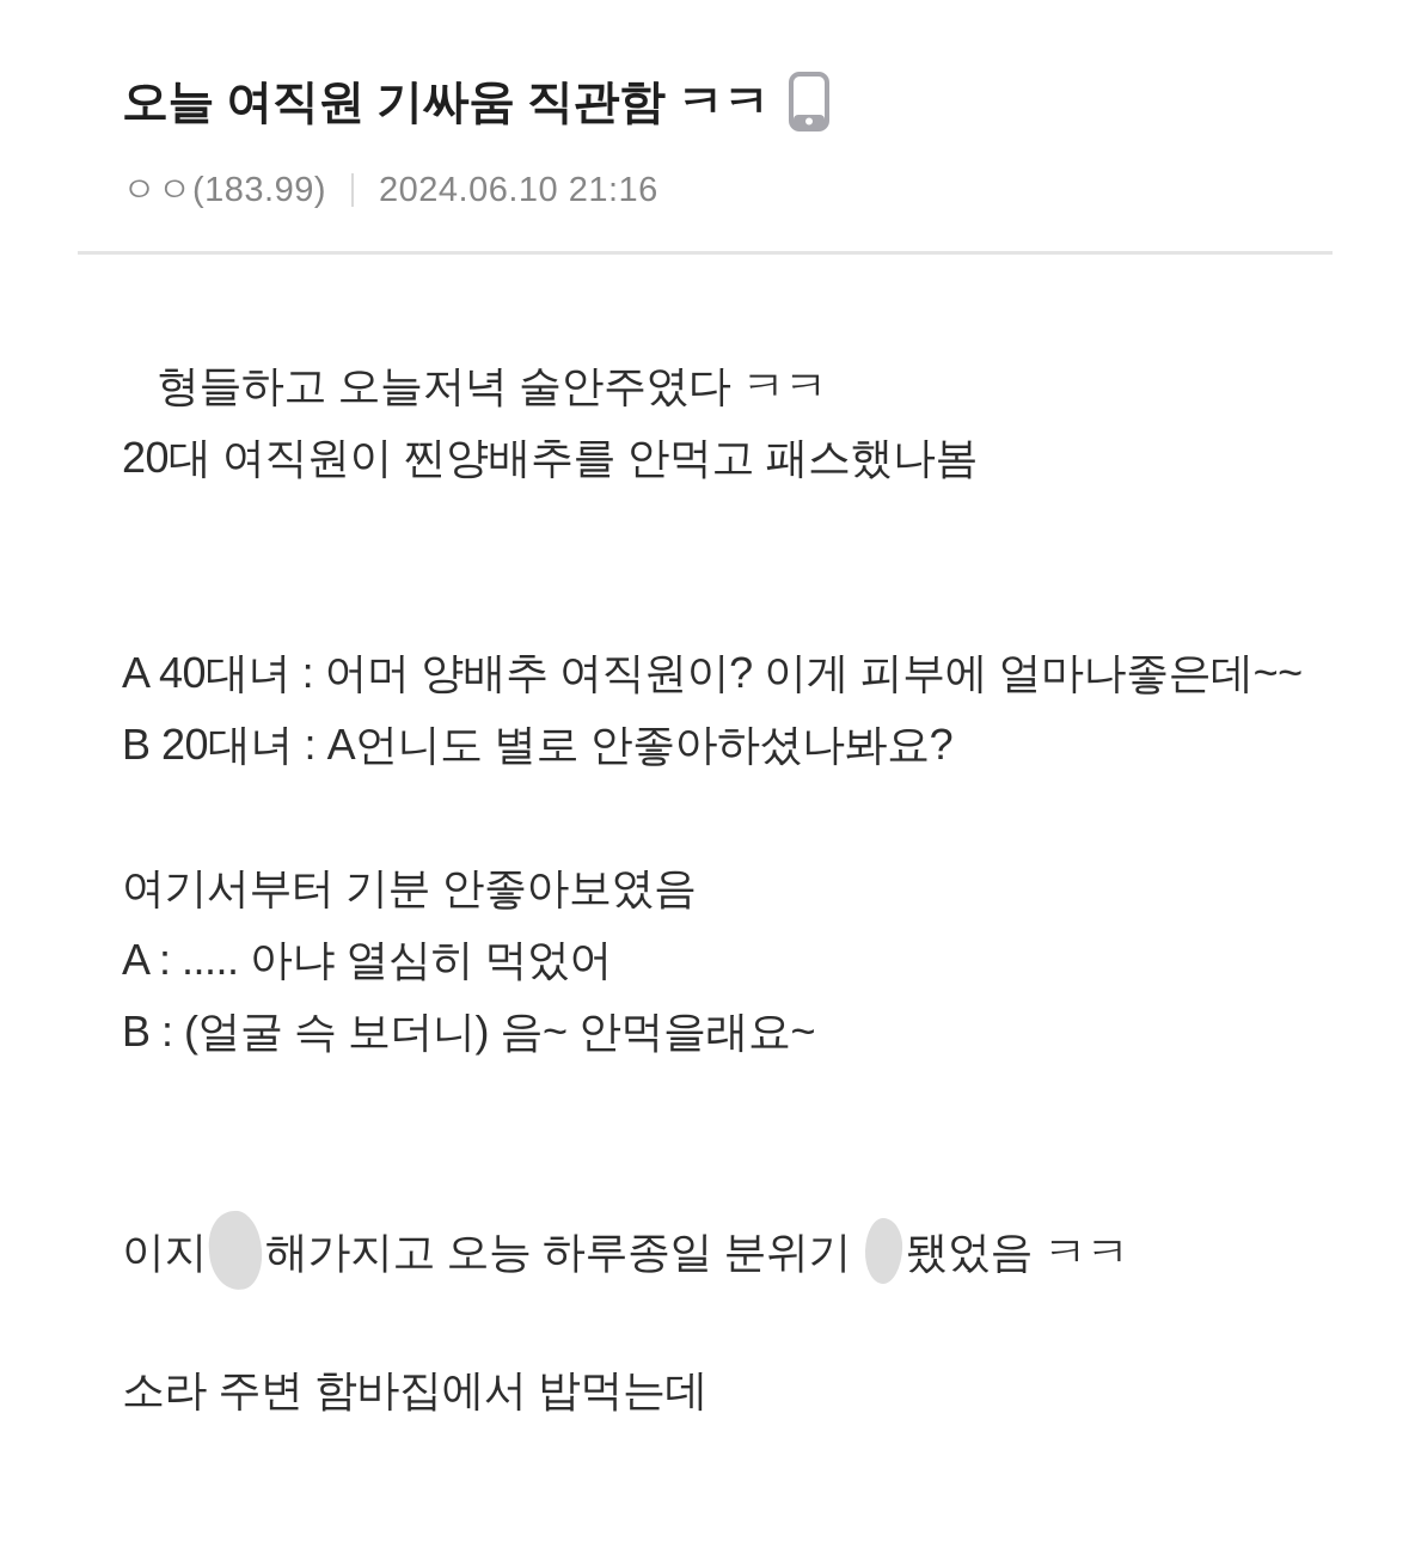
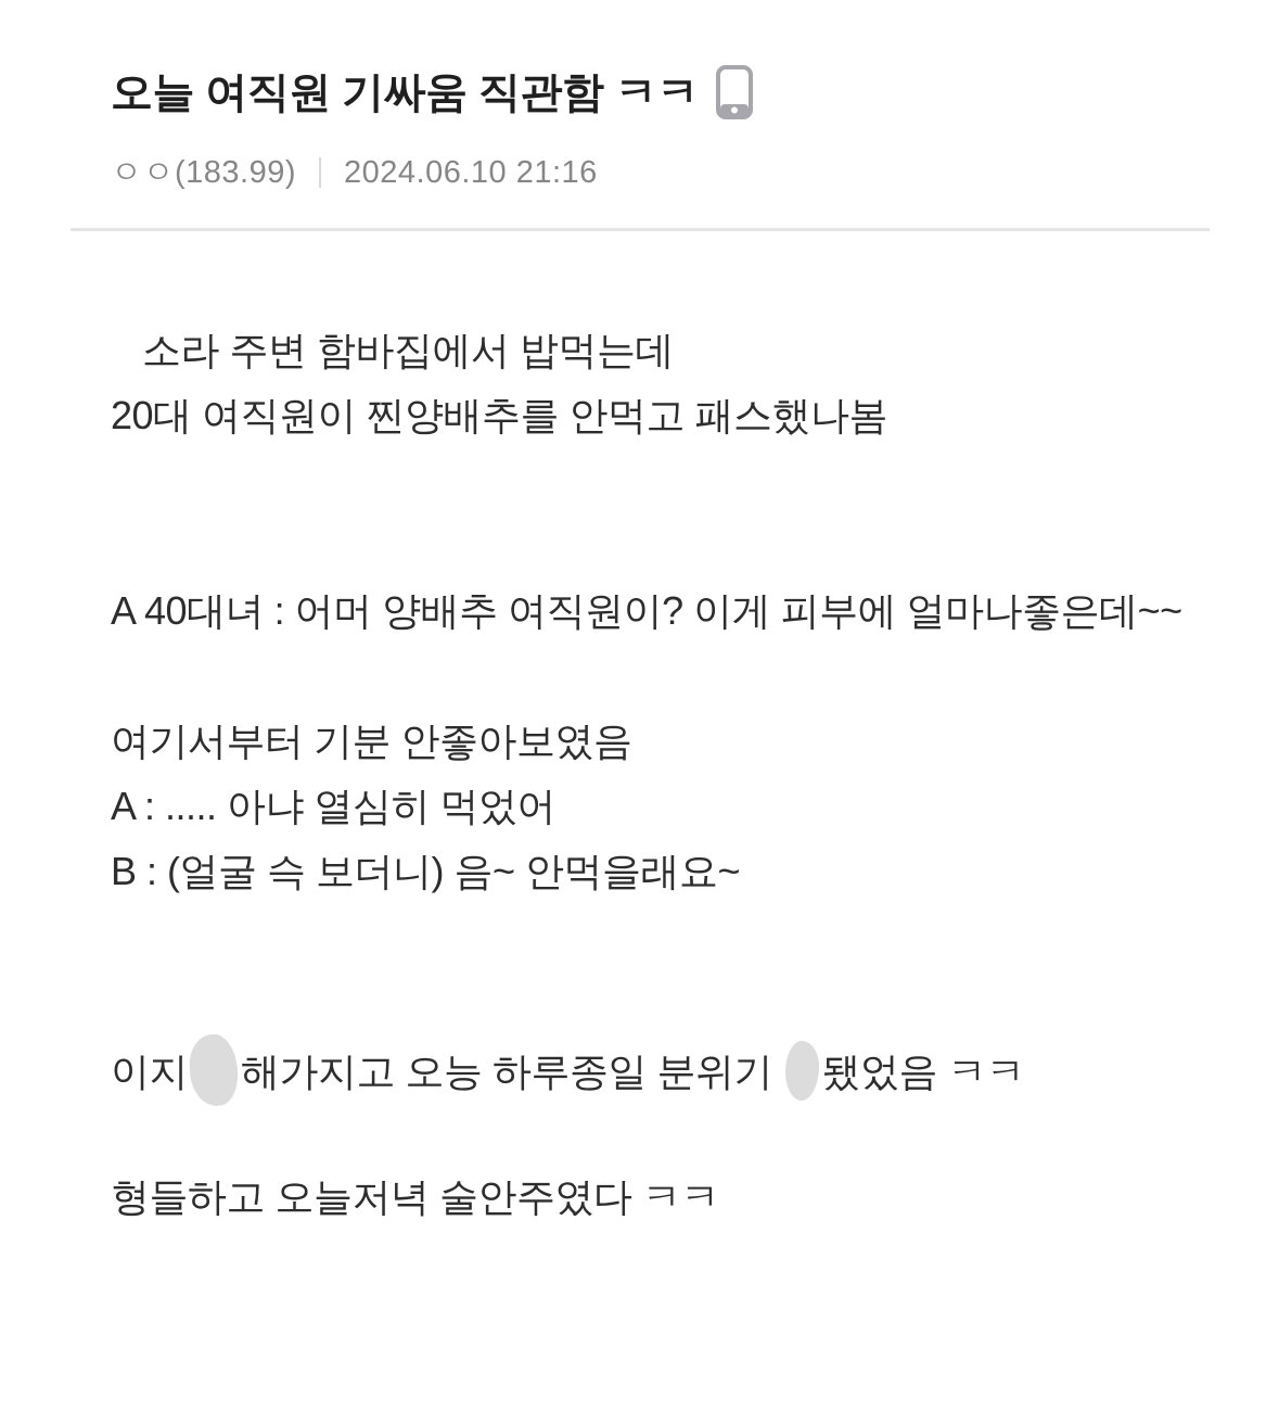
  오늘 여직원 기싸움 직관함 ㅋㅋ
  ㅇㅇ(183.99)
  2024.06.10 21:16
- 형들하고 오늘저녁 술안주였다 ㅋㅋ
+ 소라 주변 함바집에서 밥먹는데
  20대 여직원이 찐양배추를 안먹고 패스했나봄
  A 40대녀 : 어머 양배추 여직원이? 이게 피부에 얼마나좋은데~~
- B 20대녀 : A언니도 별로 안좋아하셨나봐요?
  여기서부터 기분 안좋아보였음
  A : ..... 아냐 열심히 먹었어
  B : (얼굴 슥 보더니) 음~ 안먹을래요~
  이지 해가지고 오능 하루종일 분위기 됐었음 ㅋㅋ
- 소라 주변 함바집에서 밥먹는데
+ 형들하고 오늘저녁 술안주였다 ㅋㅋ
